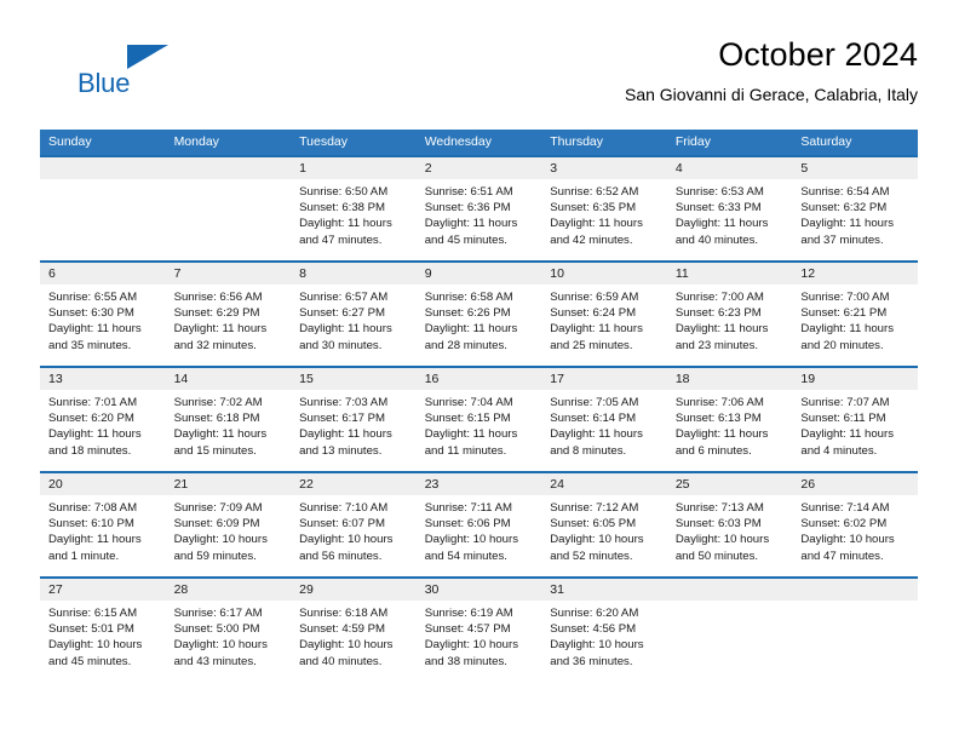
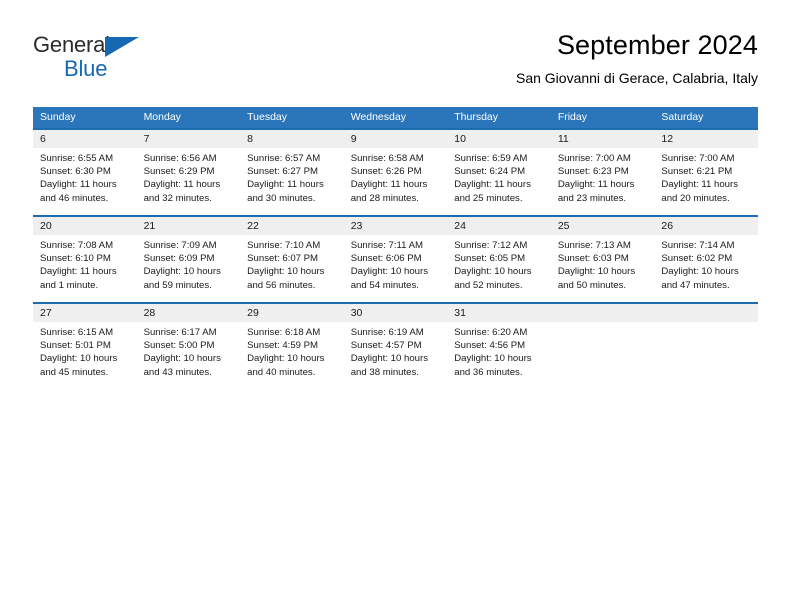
+ General
  Blue
- October 2024
+ September 2024
  San Giovanni di Gerace, Calabria, Italy
  Sunday	Monday	Tuesday	Wednesday	Thursday	Friday	Saturday
- 		1Sunrise: 6:50 AMSunset: 6:38 PMDaylight: 11 hoursand 47 minutes.	2Sunrise: 6:51 AMSunset: 6:36 PMDaylight: 11 hoursand 45 minutes.	3Sunrise: 6:52 AMSunset: 6:35 PMDaylight: 11 hoursand 42 minutes.	4Sunrise: 6:53 AMSunset: 6:33 PMDaylight: 11 hoursand 40 minutes.	5Sunrise: 6:54 AMSunset: 6:32 PMDaylight: 11 hoursand 37 minutes.
- 6Sunrise: 6:55 AMSunset: 6:30 PMDaylight: 11 hoursand 35 minutes.	7Sunrise: 6:56 AMSunset: 6:29 PMDaylight: 11 hoursand 32 minutes.	8Sunrise: 6:57 AMSunset: 6:27 PMDaylight: 11 hoursand 30 minutes.	9Sunrise: 6:58 AMSunset: 6:26 PMDaylight: 11 hoursand 28 minutes.	10Sunrise: 6:59 AMSunset: 6:24 PMDaylight: 11 hoursand 25 minutes.	11Sunrise: 7:00 AMSunset: 6:23 PMDaylight: 11 hoursand 23 minutes.	12Sunrise: 7:00 AMSunset: 6:21 PMDaylight: 11 hoursand 20 minutes.
+ 6Sunrise: 6:55 AMSunset: 6:30 PMDaylight: 11 hoursand 46 minutes.	7Sunrise: 6:56 AMSunset: 6:29 PMDaylight: 11 hoursand 32 minutes.	8Sunrise: 6:57 AMSunset: 6:27 PMDaylight: 11 hoursand 30 minutes.	9Sunrise: 6:58 AMSunset: 6:26 PMDaylight: 11 hoursand 28 minutes.	10Sunrise: 6:59 AMSunset: 6:24 PMDaylight: 11 hoursand 25 minutes.	11Sunrise: 7:00 AMSunset: 6:23 PMDaylight: 11 hoursand 23 minutes.	12Sunrise: 7:00 AMSunset: 6:21 PMDaylight: 11 hoursand 20 minutes.
- 13Sunrise: 7:01 AMSunset: 6:20 PMDaylight: 11 hoursand 18 minutes.	14Sunrise: 7:02 AMSunset: 6:18 PMDaylight: 11 hoursand 15 minutes.	15Sunrise: 7:03 AMSunset: 6:17 PMDaylight: 11 hoursand 13 minutes.	16Sunrise: 7:04 AMSunset: 6:15 PMDaylight: 11 hoursand 11 minutes.	17Sunrise: 7:05 AMSunset: 6:14 PMDaylight: 11 hoursand 8 minutes.	18Sunrise: 7:06 AMSunset: 6:13 PMDaylight: 11 hoursand 6 minutes.	19Sunrise: 7:07 AMSunset: 6:11 PMDaylight: 11 hoursand 4 minutes.
  20Sunrise: 7:08 AMSunset: 6:10 PMDaylight: 11 hoursand 1 minute.	21Sunrise: 7:09 AMSunset: 6:09 PMDaylight: 10 hoursand 59 minutes.	22Sunrise: 7:10 AMSunset: 6:07 PMDaylight: 10 hoursand 56 minutes.	23Sunrise: 7:11 AMSunset: 6:06 PMDaylight: 10 hoursand 54 minutes.	24Sunrise: 7:12 AMSunset: 6:05 PMDaylight: 10 hoursand 52 minutes.	25Sunrise: 7:13 AMSunset: 6:03 PMDaylight: 10 hoursand 50 minutes.	26Sunrise: 7:14 AMSunset: 6:02 PMDaylight: 10 hoursand 47 minutes.
  27Sunrise: 6:15 AMSunset: 5:01 PMDaylight: 10 hoursand 45 minutes.	28Sunrise: 6:17 AMSunset: 5:00 PMDaylight: 10 hoursand 43 minutes.	29Sunrise: 6:18 AMSunset: 4:59 PMDaylight: 10 hoursand 40 minutes.	30Sunrise: 6:19 AMSunset: 4:57 PMDaylight: 10 hoursand 38 minutes.	31Sunrise: 6:20 AMSunset: 4:56 PMDaylight: 10 hoursand 36 minutes.
